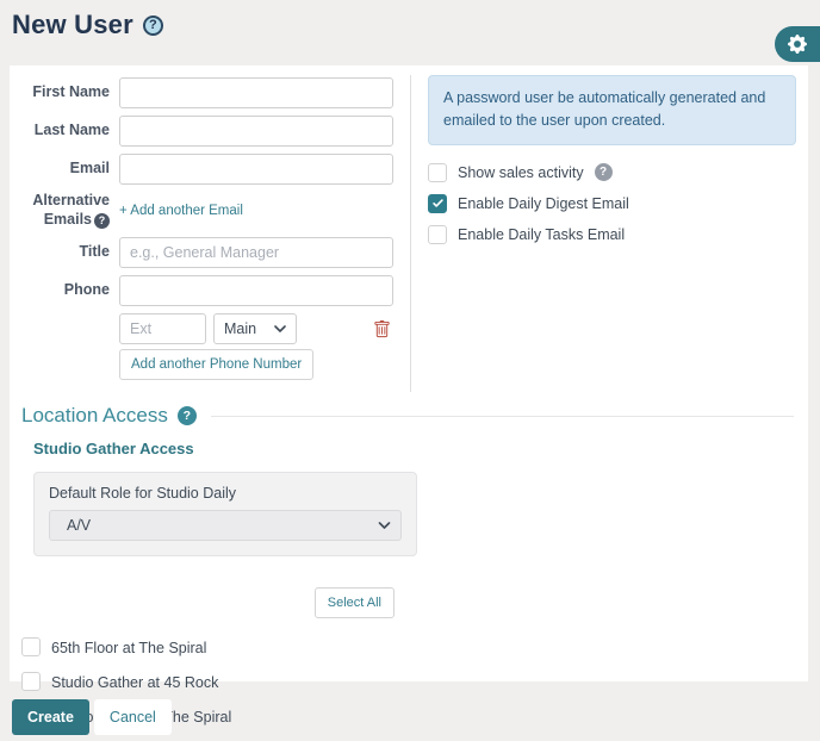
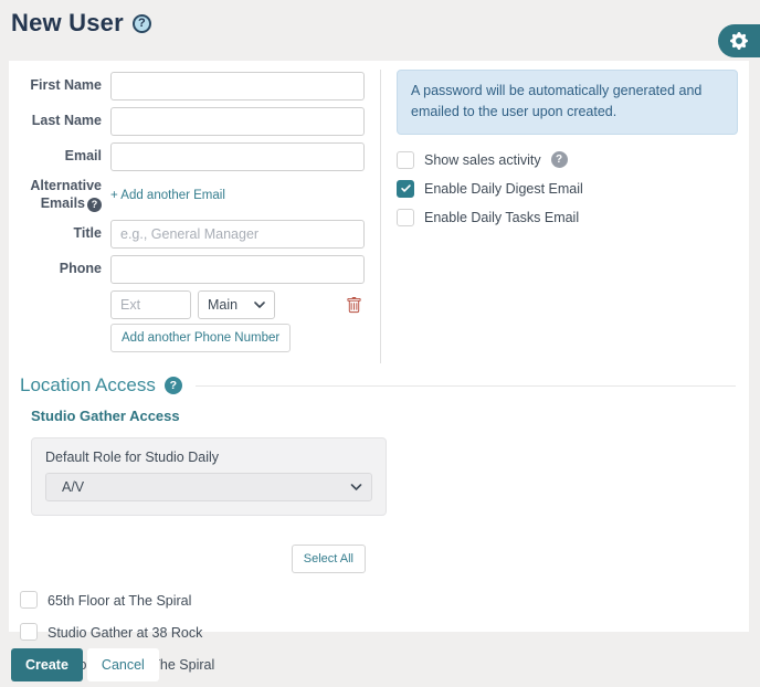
  New User
  ?
  First Name
  Last Name
  Email
  Alternative Emails ?
  + Add another Email
  Title
  e.g., General Manager
  Phone
  Ext
  Main
  Add another Phone Number
- A password user be automatically generated and emailed to the user upon created.
+ A password will be automatically generated and emailed to the user upon created.
  Show sales activity
  ?
  Enable Daily Digest Email
  Enable Daily Tasks Email
  Location Access
  ?
  Studio Gather Access
  Default Role for Studio Daily
  A/V
  Select All
  65th Floor at The Spiral
- Studio Gather at 45 Rock
+ Studio Gather at 38 Rock
  Create
  Cancel
